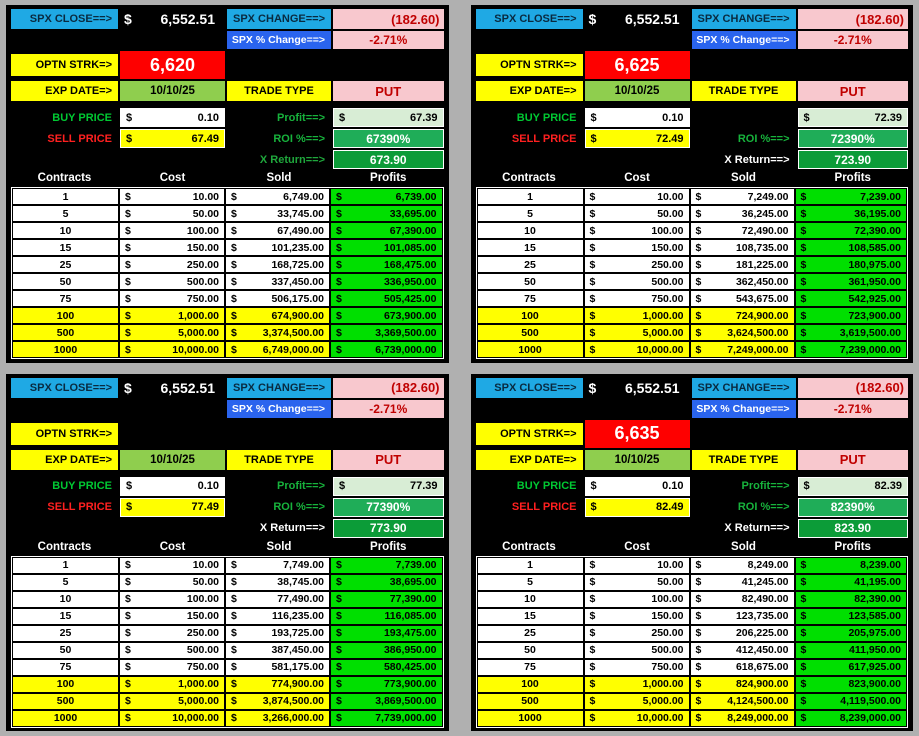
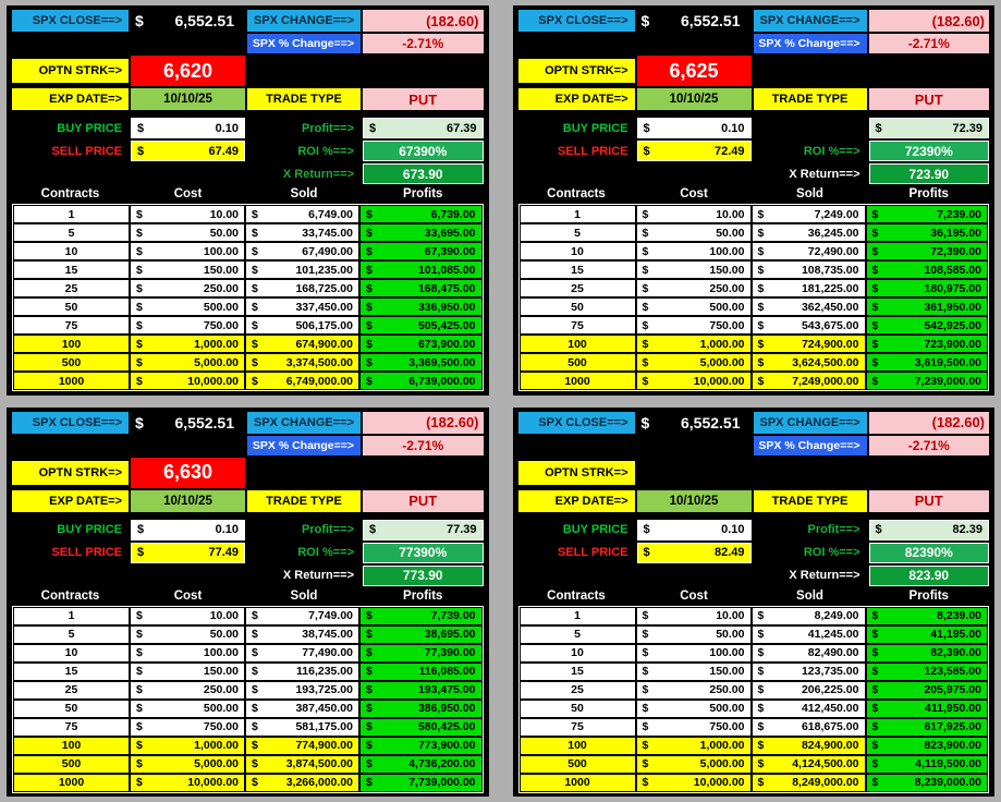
  SPX CLOSE==>
  $
  6,552.51
  SPX CHANGE==>
  (182.60)
  SPX % Change==>
  -2.71%
  OPTN STRK=>
  6,620
  EXP DATE=>
  10/10/25
  TRADE TYPE
  PUT
  BUY PRICE
  $
  0.10
  Profit==>
  $
  67.39
  SELL PRICE
  $
  67.49
  ROI %==>
  67390%
  X Return==>
  673.90
  Contracts
  Cost
  Sold
  Profits
  1
  $
  10.00
  $
  6,749.00
  $
  6,739.00
  5
  $
  50.00
  $
  33,745.00
  $
  33,695.00
  10
  $
  100.00
  $
  67,490.00
  $
  67,390.00
  15
  $
  150.00
  $
  101,235.00
  $
  101,085.00
  25
  $
  250.00
  $
  168,725.00
  $
  168,475.00
  50
  $
  500.00
  $
  337,450.00
  $
  336,950.00
  75
  $
  750.00
  $
  506,175.00
  $
  505,425.00
  100
  $
  1,000.00
  $
  674,900.00
  $
  673,900.00
  500
  $
  5,000.00
  $
  3,374,500.00
  $
  3,369,500.00
  1000
  $
  10,000.00
  $
  6,749,000.00
  $
  6,739,000.00
  SPX CLOSE==>
  $
  6,552.51
  SPX CHANGE==>
  (182.60)
  SPX % Change==>
  -2.71%
  OPTN STRK=>
  6,625
  EXP DATE=>
  10/10/25
  TRADE TYPE
  PUT
  BUY PRICE
  $
  0.10
  $
  72.39
  SELL PRICE
  $
  72.49
  ROI %==>
  72390%
  X Return==>
  723.90
  Contracts
  Cost
  Sold
  Profits
  1
  $
  10.00
  $
  7,249.00
  $
  7,239.00
  5
  $
  50.00
  $
  36,245.00
  $
  36,195.00
  10
  $
  100.00
  $
  72,490.00
  $
  72,390.00
  15
  $
  150.00
  $
  108,735.00
  $
  108,585.00
  25
  $
  250.00
  $
  181,225.00
  $
  180,975.00
  50
  $
  500.00
  $
  362,450.00
  $
  361,950.00
  75
  $
  750.00
  $
  543,675.00
  $
  542,925.00
  100
  $
  1,000.00
  $
  724,900.00
  $
  723,900.00
  500
  $
  5,000.00
  $
  3,624,500.00
  $
  3,619,500.00
  1000
  $
  10,000.00
  $
  7,249,000.00
  $
  7,239,000.00
  SPX CLOSE==>
  $
  6,552.51
  SPX CHANGE==>
  (182.60)
  SPX % Change==>
  -2.71%
  OPTN STRK=>
+ 6,630
  EXP DATE=>
  10/10/25
  TRADE TYPE
  PUT
  BUY PRICE
  $
  0.10
  Profit==>
  $
  77.39
  SELL PRICE
  $
  77.49
  ROI %==>
  77390%
  X Return==>
  773.90
  Contracts
  Cost
  Sold
  Profits
  1
  $
  10.00
  $
  7,749.00
  $
  7,739.00
  5
  $
  50.00
  $
  38,745.00
  $
  38,695.00
  10
  $
  100.00
  $
  77,490.00
  $
  77,390.00
  15
  $
  150.00
  $
  116,235.00
  $
  116,085.00
  25
  $
  250.00
  $
  193,725.00
  $
  193,475.00
  50
  $
  500.00
  $
  387,450.00
  $
  386,950.00
  75
  $
  750.00
  $
  581,175.00
  $
  580,425.00
  100
  $
  1,000.00
  $
  774,900.00
  $
  773,900.00
  500
  $
  5,000.00
  $
  3,874,500.00
  $
- 3,869,500.00
+ 4,736,200.00
  1000
  $
  10,000.00
  $
  3,266,000.00
  $
  7,739,000.00
  SPX CLOSE==>
  $
  6,552.51
  SPX CHANGE==>
  (182.60)
  SPX % Change==>
  -2.71%
  OPTN STRK=>
- 6,635
  EXP DATE=>
  10/10/25
  TRADE TYPE
  PUT
  BUY PRICE
  $
  0.10
  Profit==>
  $
  82.39
  SELL PRICE
  $
  82.49
  ROI %==>
  82390%
  X Return==>
  823.90
  Contracts
  Cost
  Sold
  Profits
  1
  $
  10.00
  $
  8,249.00
  $
  8,239.00
  5
  $
  50.00
  $
  41,245.00
  $
  41,195.00
  10
  $
  100.00
  $
  82,490.00
  $
  82,390.00
  15
  $
  150.00
  $
  123,735.00
  $
  123,585.00
  25
  $
  250.00
  $
  206,225.00
  $
  205,975.00
  50
  $
  500.00
  $
  412,450.00
  $
  411,950.00
  75
  $
  750.00
  $
  618,675.00
  $
  617,925.00
  100
  $
  1,000.00
  $
  824,900.00
  $
  823,900.00
  500
  $
  5,000.00
  $
  4,124,500.00
  $
  4,119,500.00
  1000
  $
  10,000.00
  $
  8,249,000.00
  $
  8,239,000.00
